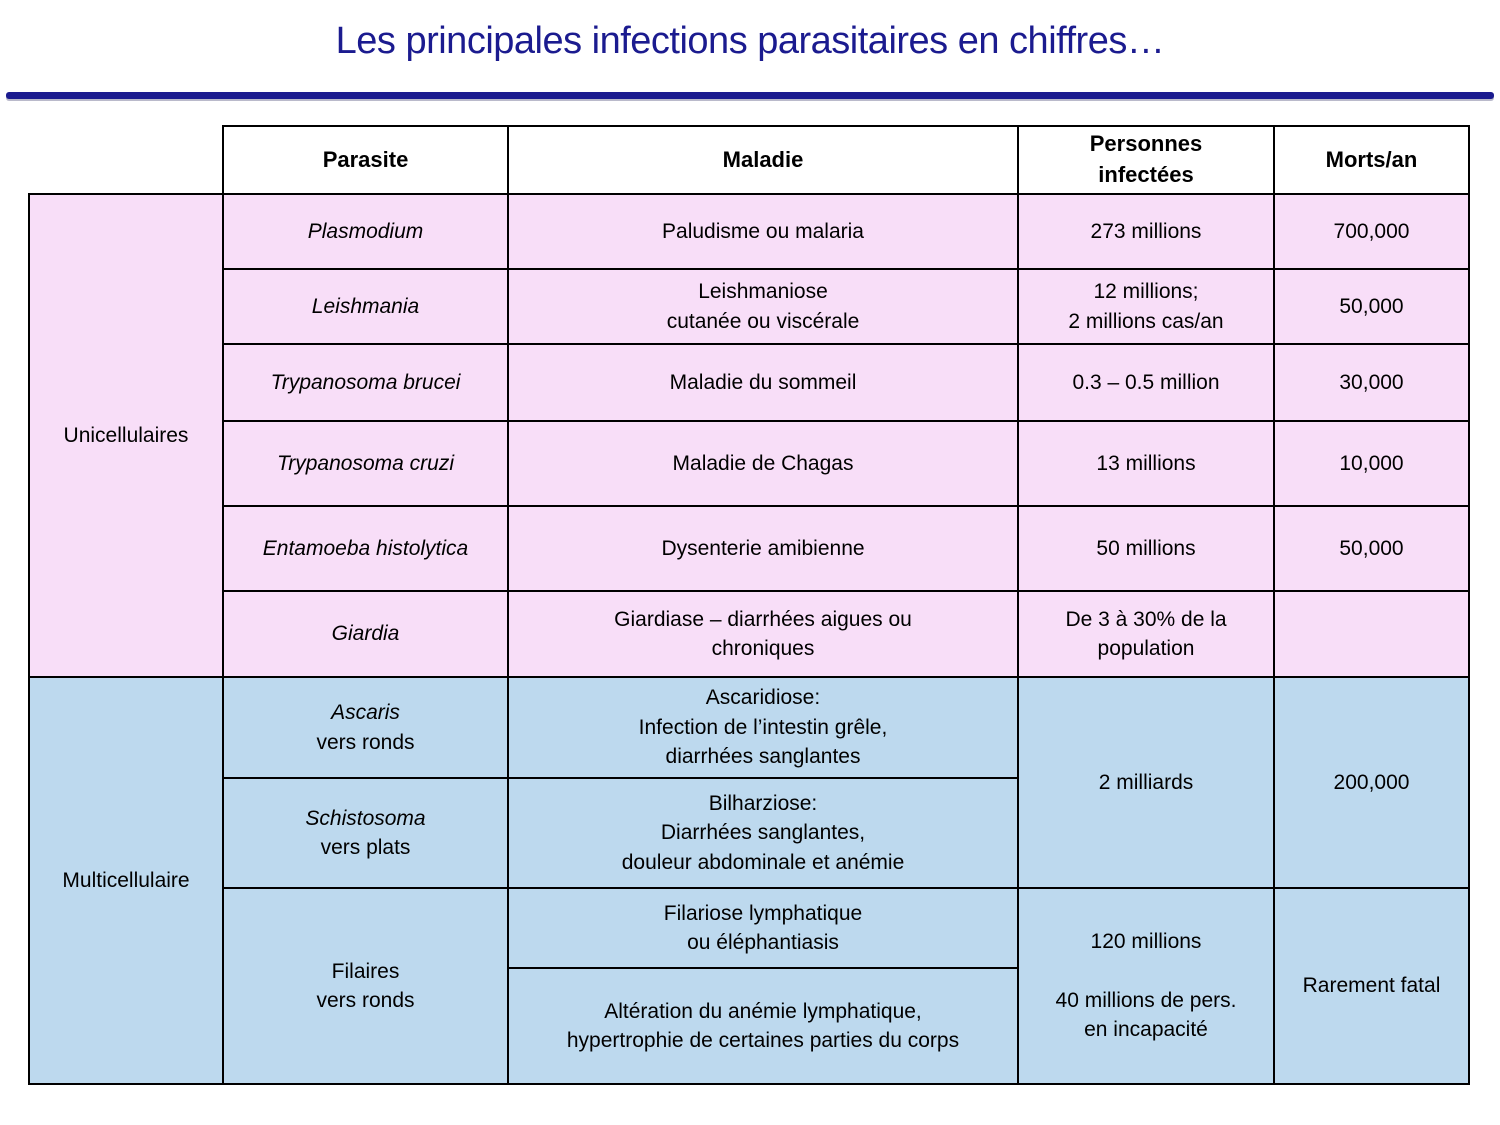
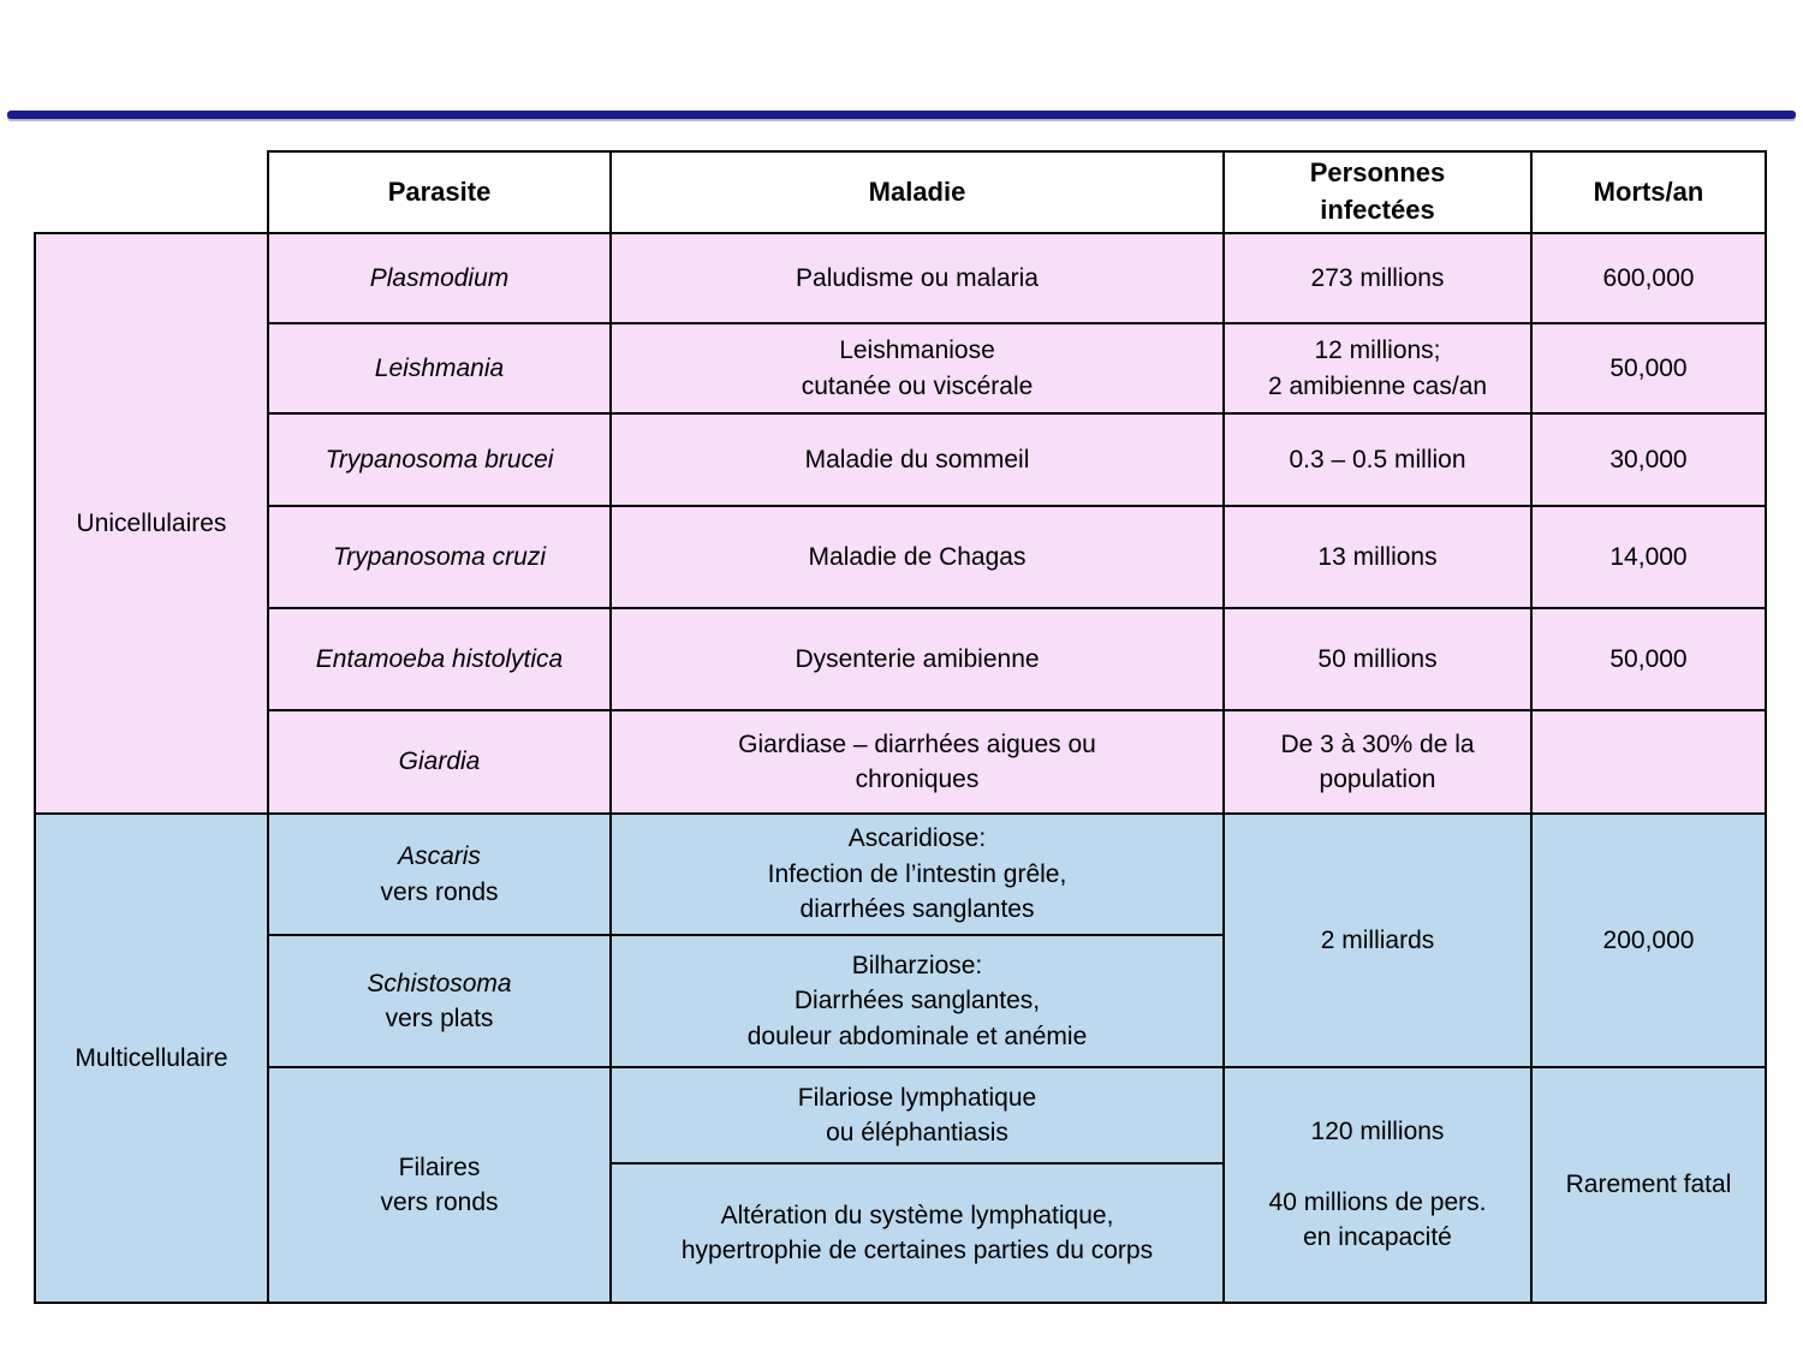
- Les principales infections parasitaires en chiffres…
  	Parasite	Maladie	Personnes infectées	Morts/an
- Unicellulaires	Plasmodium	Paludisme ou malaria	273 millions	700,000
+ Unicellulaires	Plasmodium	Paludisme ou malaria	273 millions	600,000
- Leishmania	Leishmaniose cutanée ou viscérale	12 millions; 2 millions cas/an	50,000
+ Leishmania	Leishmaniose cutanée ou viscérale	12 millions; 2 amibienne cas/an	50,000
  Trypanosoma brucei	Maladie du sommeil	0.3 – 0.5 million	30,000
- Trypanosoma cruzi	Maladie de Chagas	13 millions	10,000
+ Trypanosoma cruzi	Maladie de Chagas	13 millions	14,000
  Entamoeba histolytica	Dysenterie amibienne	50 millions	50,000
  Giardia	Giardiase – diarrhées aigues ou chroniques	De 3 à 30% de la population
  Multicellulaire	Ascaris vers ronds	Ascaridiose: Infection de l’intestin grêle, diarrhées sanglantes	2 milliards	200,000
  Schistosoma vers plats	Bilharziose: Diarrhées sanglantes, douleur abdominale et anémie
  Filaires vers ronds	Filariose lymphatique ou éléphantiasis	120 millions 40 millions de pers. en incapacité	Rarement fatal
- Altération du anémie lymphatique, hypertrophie de certaines parties du corps
+ Altération du système lymphatique, hypertrophie de certaines parties du corps
